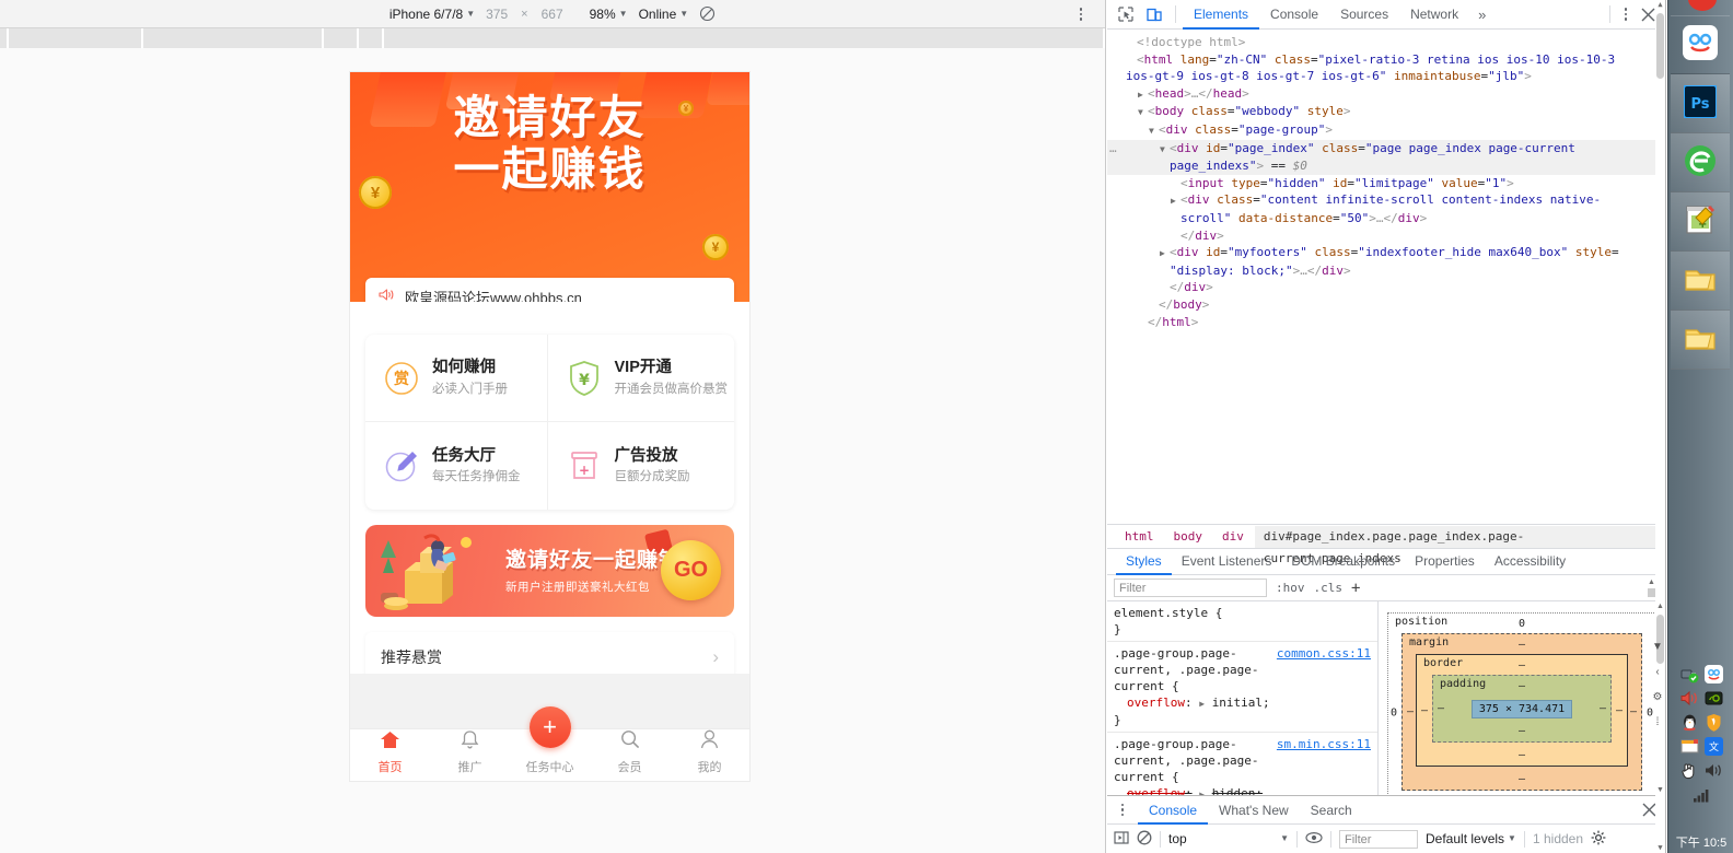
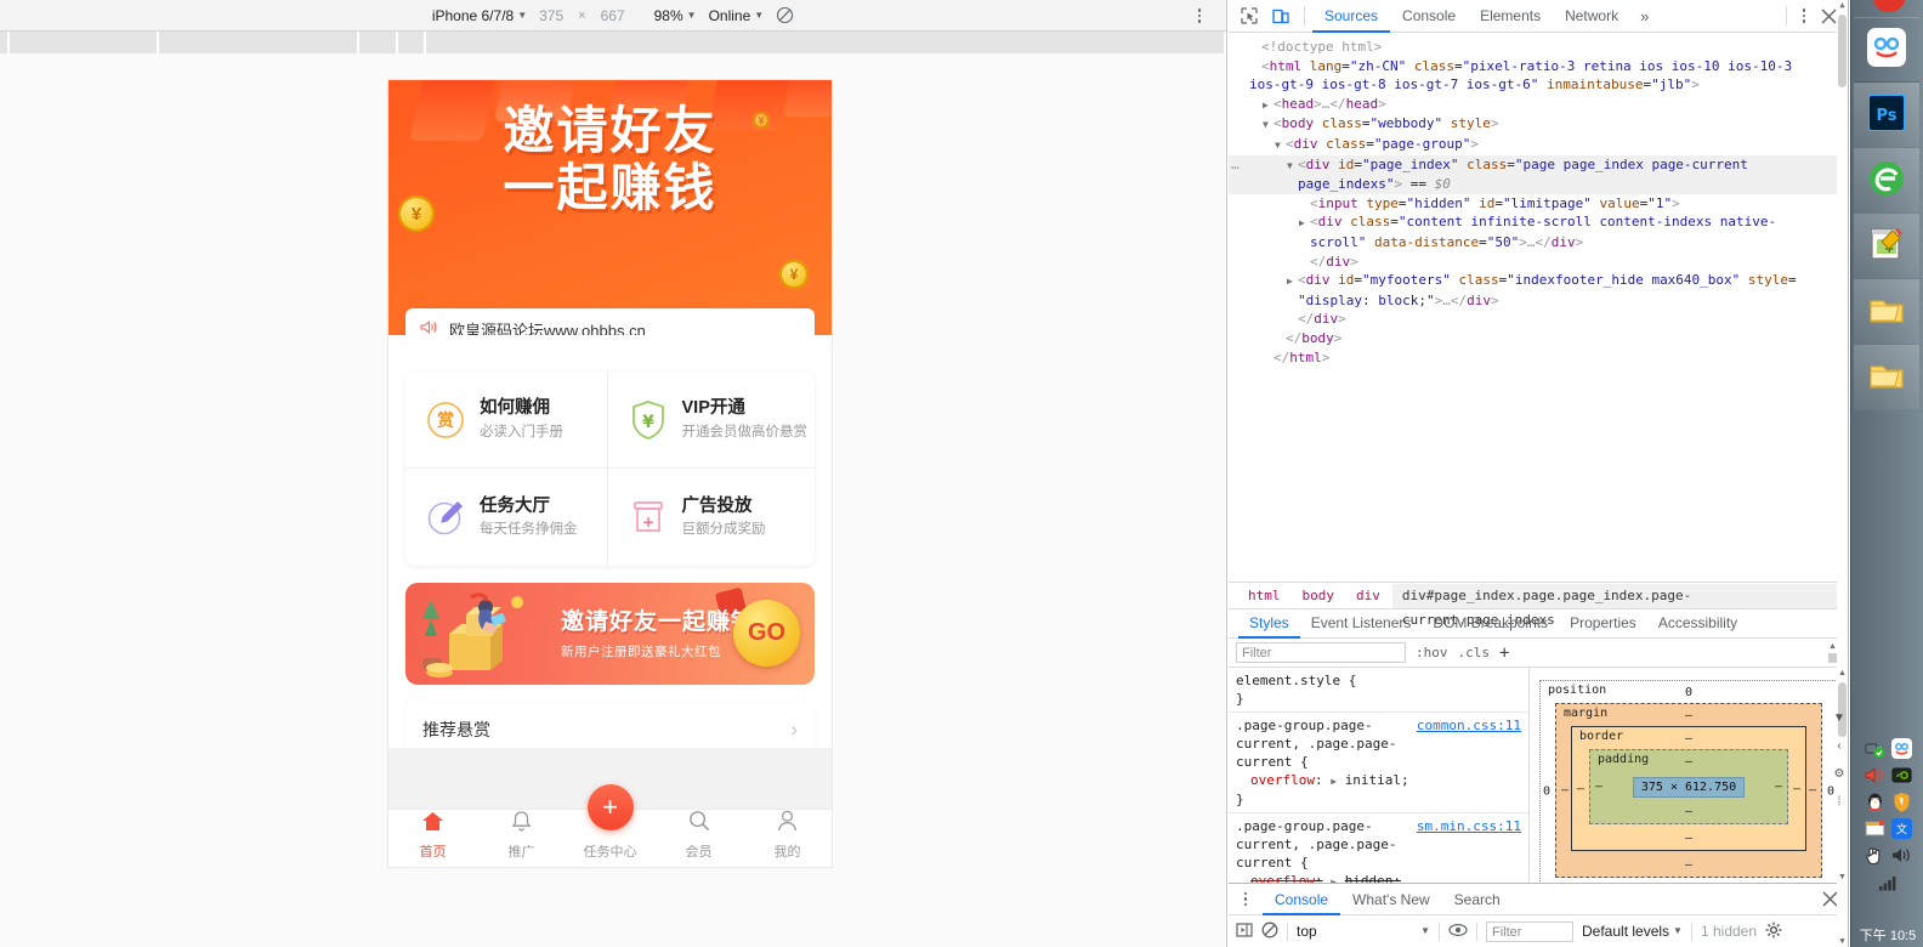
  iPhone 6/7/8
  ▼
  375
  ×
  667
  98%
  ▼
  Online
  ▼
  ¥
  ¥
  ¥
  邀请好友
  一起赚钱
  欧皇源码论坛www.ohbbs.cn
  赏
  如何赚佣 必读入门手册
  ¥
  VIP开通 开通会员做高价悬赏
  任务大厅 每天任务挣佣金
  +
  广告投放 巨额分成奖励
  邀请好友一起赚
  新用户注册即送豪礼大红包
  GO
  推荐悬赏
  ›
  首页
  推广
  任务中心
  会员
  我的
  +
- Elements
+ Sources
  Console
- Sources
+ Elements
  Network
  »
  <!doctype html>
  <html lang="zh-CN" class="pixel-ratio-3 retina ios ios-10 ios-10-3
  ios-gt-9 ios-gt-8 ios-gt-7 ios-gt-6" inmaintabuse="jlb">
  ▶ <head>…</head>
  ▼ <body class="webbody" style>
  ▼ <div class="page-group">
  …
  ▼ <div id="page_index" class="page page_index page-current
  page_indexs"> == $0
  <input type="hidden" id="limitpage" value="1">
  ▶ <div class="content infinite-scroll content-indexs native-
  scroll" data-distance="50">…</div>
  </div>
  ▶ <div id="myfooters" class="indexfooter_hide max640_box" style=
  "display: block;">…</div>
  </div>
  </body>
  </html>
  html
  body
  div
  div#page_index.page.page_index.page-current.page_indexs
  Styles
  Event Listeners
  DOM Breakpoints
  Properties
  Accessibility
  Filter
  :hov
  .cls
  +
  element.style {
  }
  common.css:11
  .page-group.page-current, .page.page-current {
  overflow: ▶ initial;
  }
  sm.min.css:11
  .page-group.page-current, .page.page-current {
  overflow: ▶ hidden;
  ▲
  ▼
  position
  0
  0
  0
  margin
  –
  –
  –
  border
  –
  –
  –
  padding
  –
  –
  –
- 375 × 734.471
+ 375 × 612.750
  –
  –
  –
  Console
  What's New
  Search
  top
  ▼
  Filter
  Default levels
  ▼
  1 hidden
  ▼
  ‹
  ⚙
  ⁞
  Ps
  文
  下午 10:5
